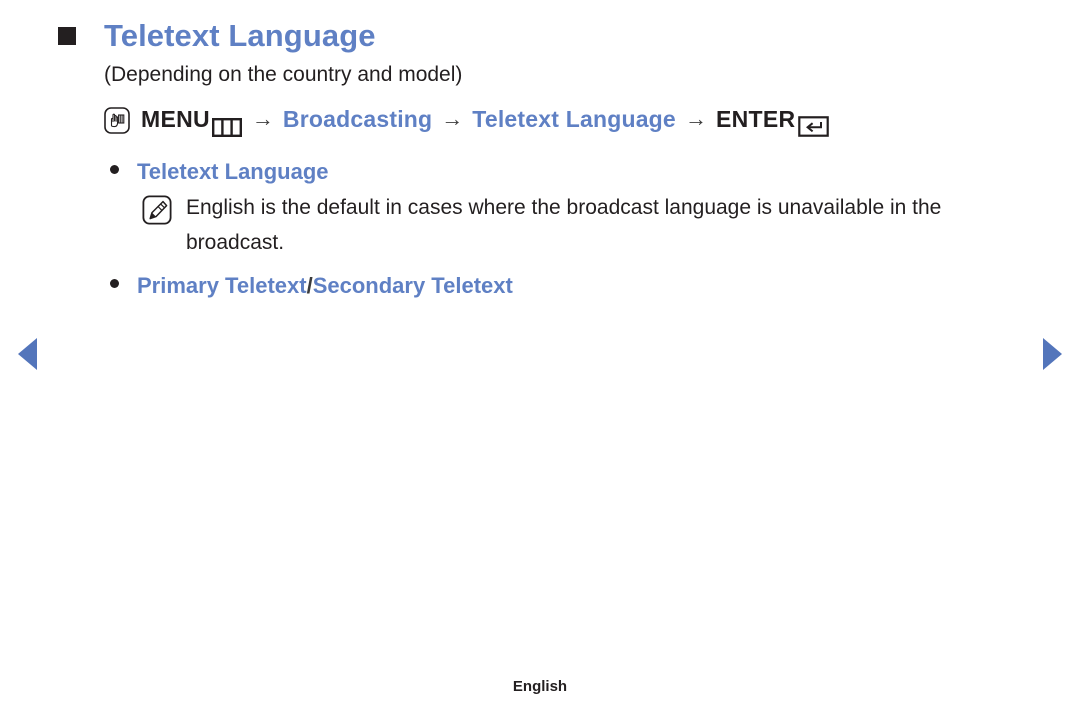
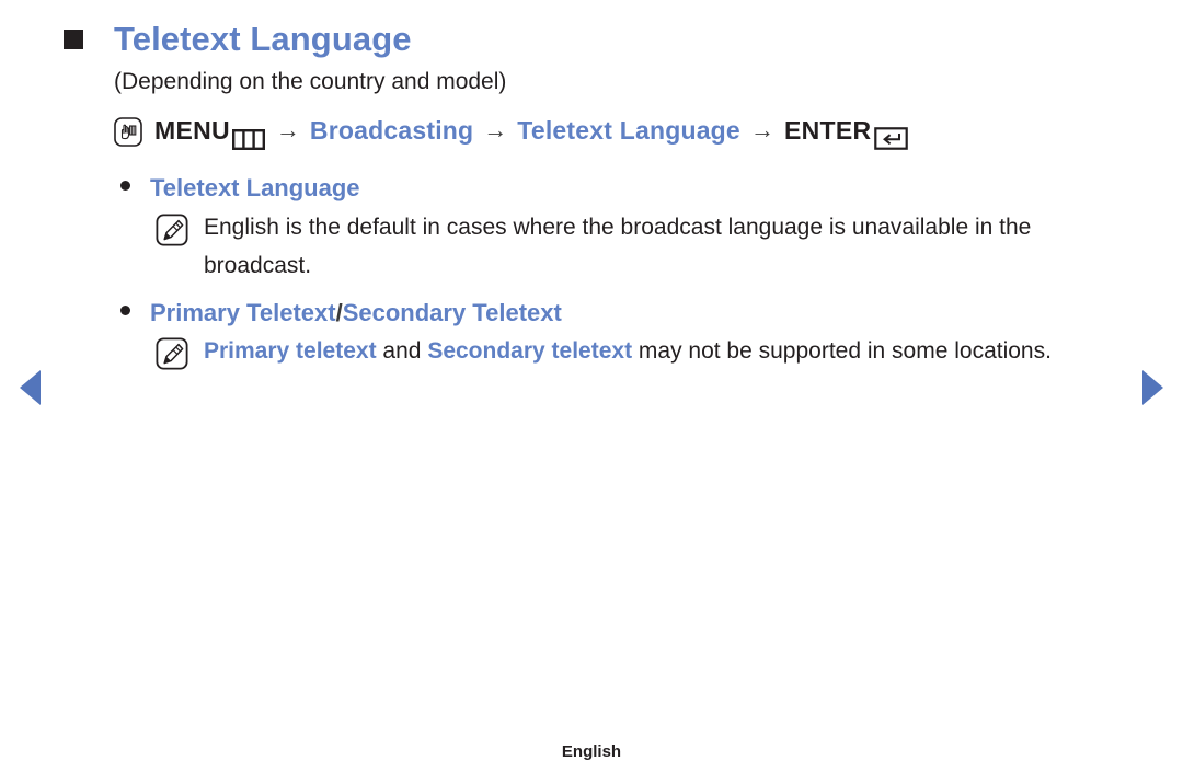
  Teletext Language
  (Depending on the country and model)
  MENU
  →
  Broadcasting
  →
  Teletext Language
  →
  ENTER
  Teletext Language
  English is the default in cases where the broadcast language is unavailable in the broadcast.
  Primary Teletext
  /
  Secondary Teletext
+ Primary teletext and Secondary teletext may not be supported in some locations.
  English
